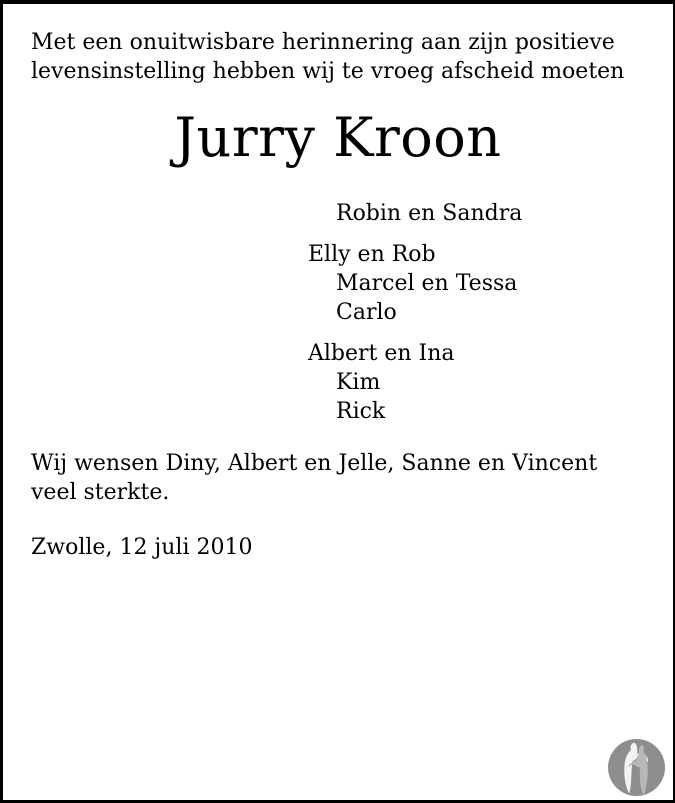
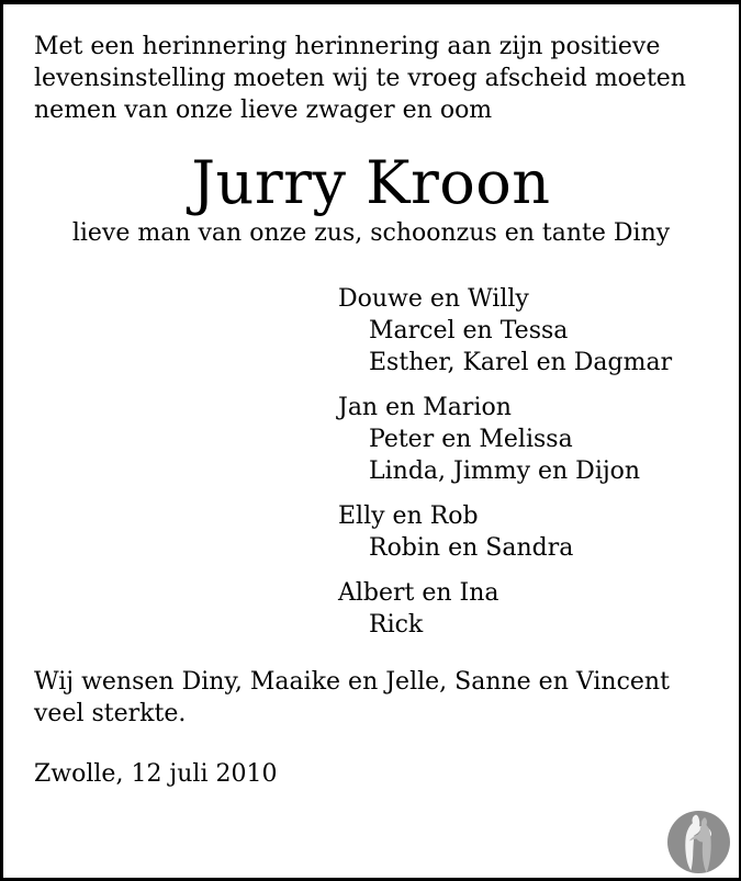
- Met een onuitwisbare herinnering aan zijn positieve
+ Met een herinnering herinnering aan zijn positieve
- levensinstelling hebben wij te vroeg afscheid moeten
+ levensinstelling moeten wij te vroeg afscheid moeten
+ nemen van onze lieve zwager en oom
  Jurry Kroon
+ lieve man van onze zus, schoonzus en tante Diny
+ Douwe en Willy
- Robin en Sandra
+ Marcel en Tessa
+ Esther, Karel en Dagmar
+ Jan en Marion
+ Peter en Melissa
+ Linda, Jimmy en Dijon
  Elly en Rob
- Marcel en Tessa
+ Robin en Sandra
- Carlo
  Albert en Ina
- Kim
  Rick
- Wij wensen Diny, Albert en Jelle, Sanne en Vincent
+ Wij wensen Diny, Maaike en Jelle, Sanne en Vincent
  veel sterkte.
  Zwolle, 12 juli 2010
